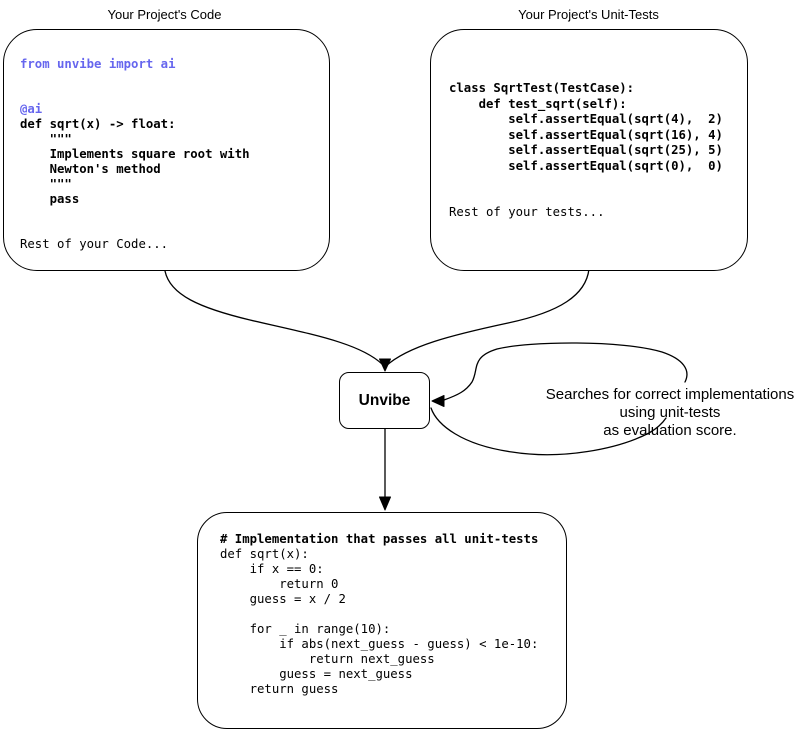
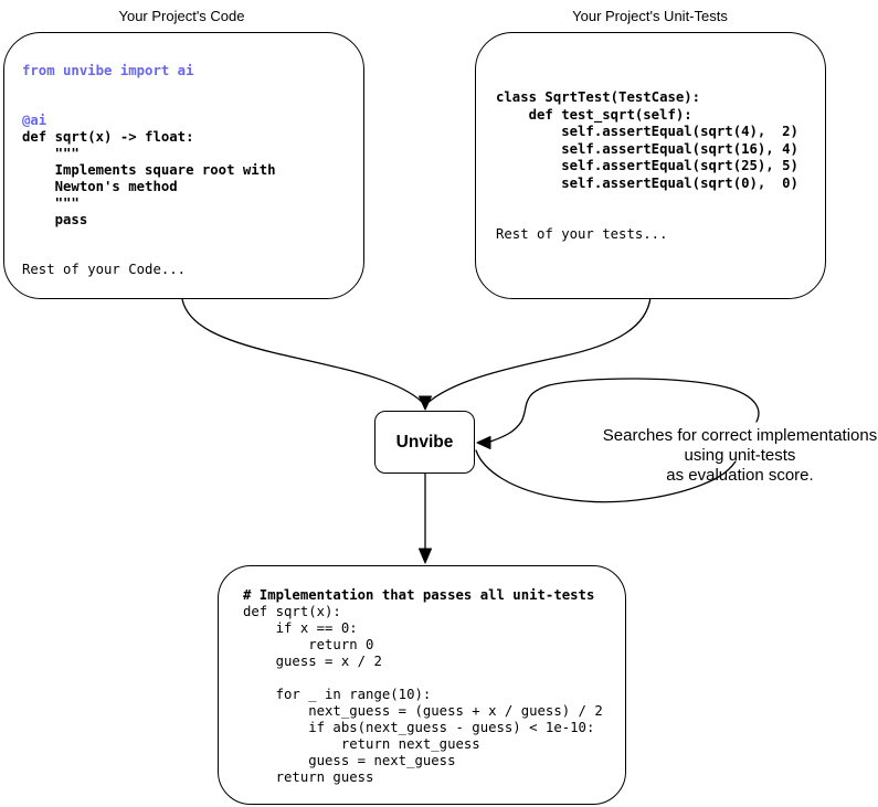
  Your Project's Code
  Your Project's Unit-Tests
  from unvibe import ai
  @ai
  def sqrt(x) -> float:
  """
  Implements square root with
  Newton's method
  """
  pass
  Rest of your Code...
  class SqrtTest(TestCase):
  def test_sqrt(self):
  self.assertEqual(sqrt(4), 2)
  self.assertEqual(sqrt(16), 4)
  self.assertEqual(sqrt(25), 5)
  self.assertEqual(sqrt(0), 0)
  Rest of your tests...
  Unvibe
  Searches for correct implementations
  using unit-tests
  as evaluation score.
  # Implementation that passes all unit-tests
  def sqrt(x):
  if x == 0:
  return 0
  guess = x / 2
  for _ in range(10):
+ next_guess = (guess + x / guess) / 2
  if abs(next_guess - guess) < 1e-10:
  return next_guess
  guess = next_guess
  return guess
